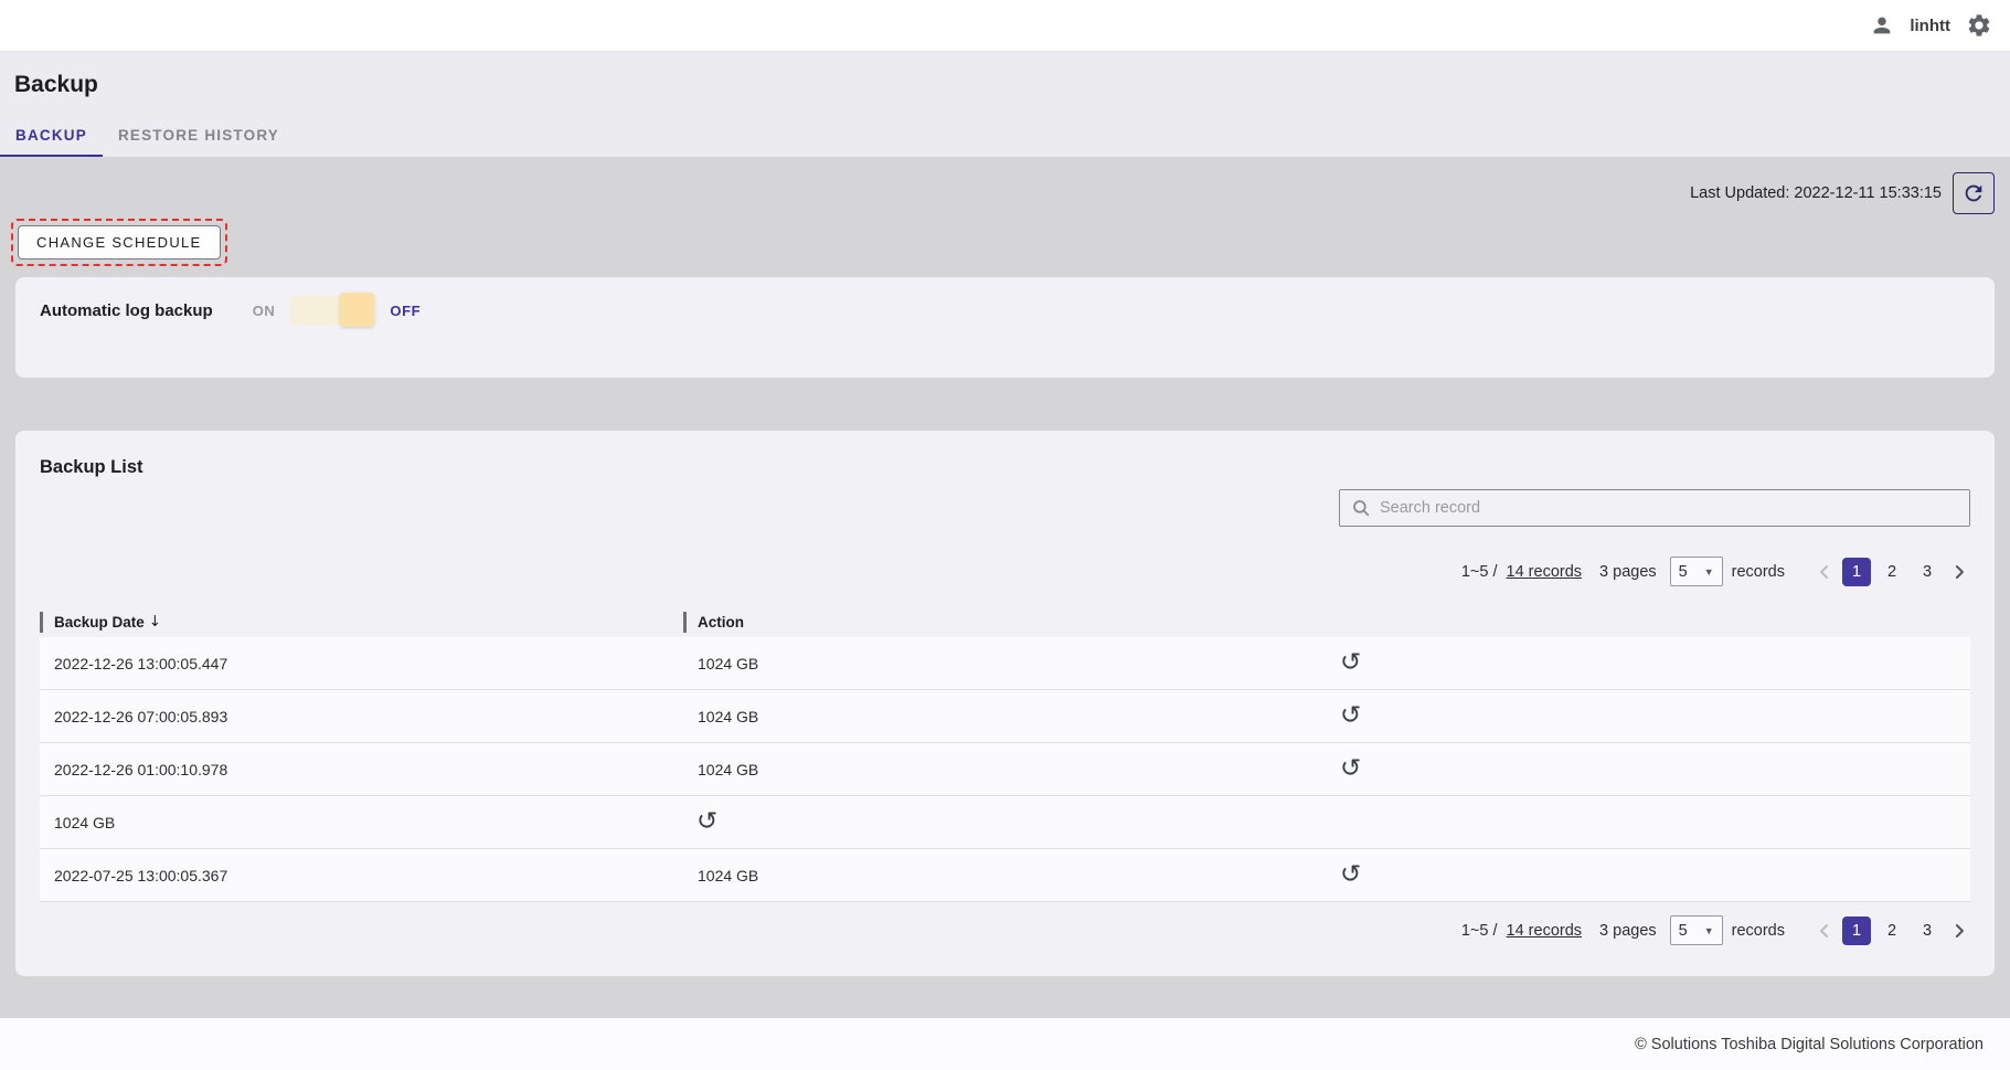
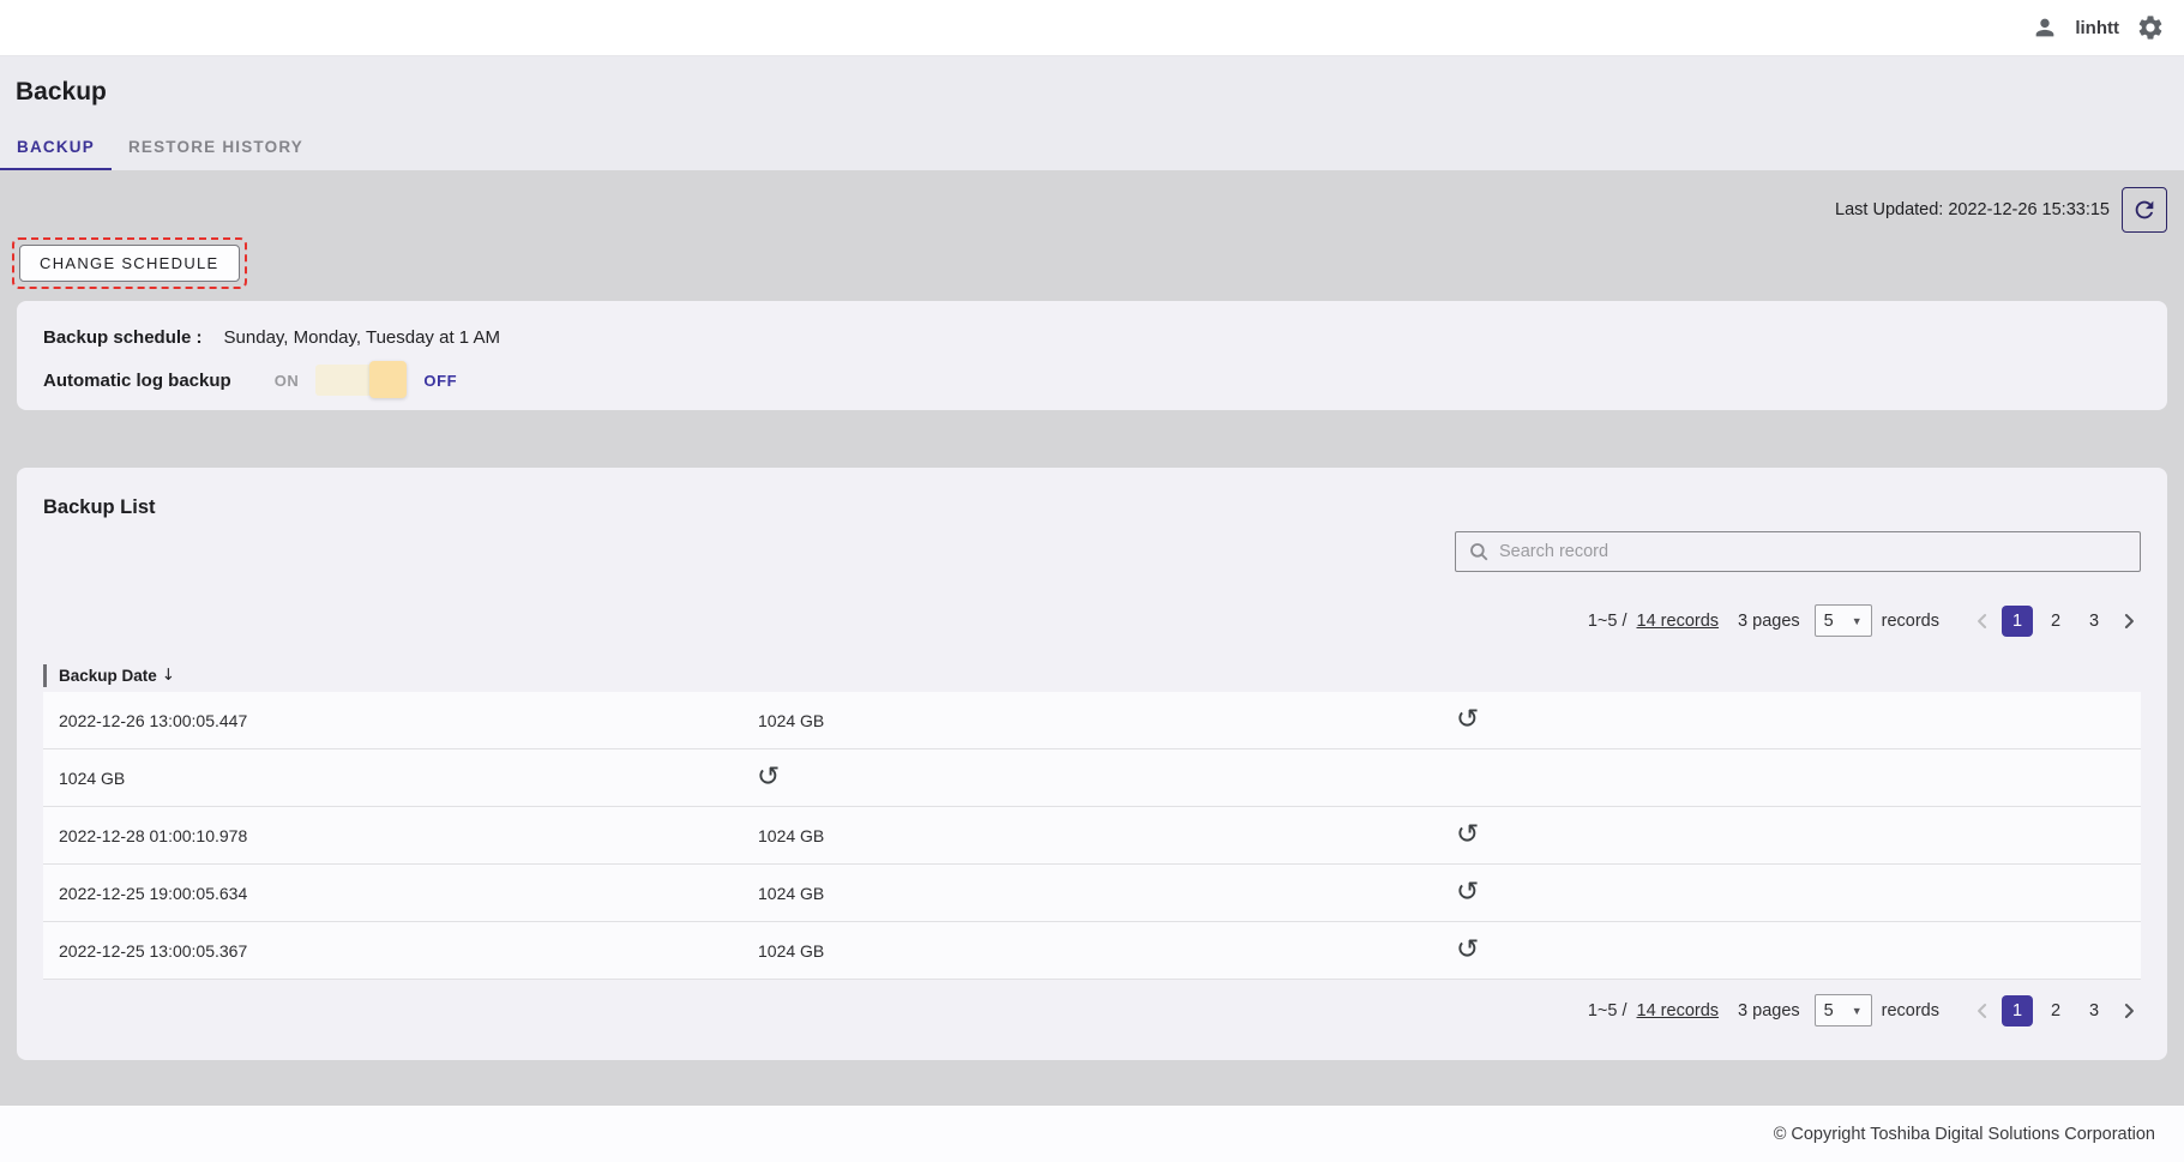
  linhtt
  Backup
  BACKUP
  RESTORE HISTORY
- Last Updated: 2022-12-11 15:33:15
+ Last Updated: 2022-12-26 15:33:15
  CHANGE SCHEDULE
+ Backup schedule :
+ Sunday, Monday, Tuesday at 1 AM
  Automatic log backup
  ON
  OFF
  Backup List
  Search record
  1~5 /
  14 records
  3 pages
  5
  ▼
  records
  1
  2
  3
  Backup Date
  ↓
- Action
  2022-12-26 13:00:05.447
  1024 GB
  ↺
- 2022-12-26 07:00:05.893
  1024 GB
  ↺
- 2022-12-26 01:00:10.978
+ 2022-12-28 01:00:10.978
  1024 GB
  ↺
+ 2022-12-25 19:00:05.634
  1024 GB
  ↺
- 2022-07-25 13:00:05.367
+ 2022-12-25 13:00:05.367
  1024 GB
  ↺
  1~5 /
  14 records
  3 pages
  5
  ▼
  records
  1
  2
  3
- © Solutions Toshiba Digital Solutions Corporation
+ © Copyright Toshiba Digital Solutions Corporation
